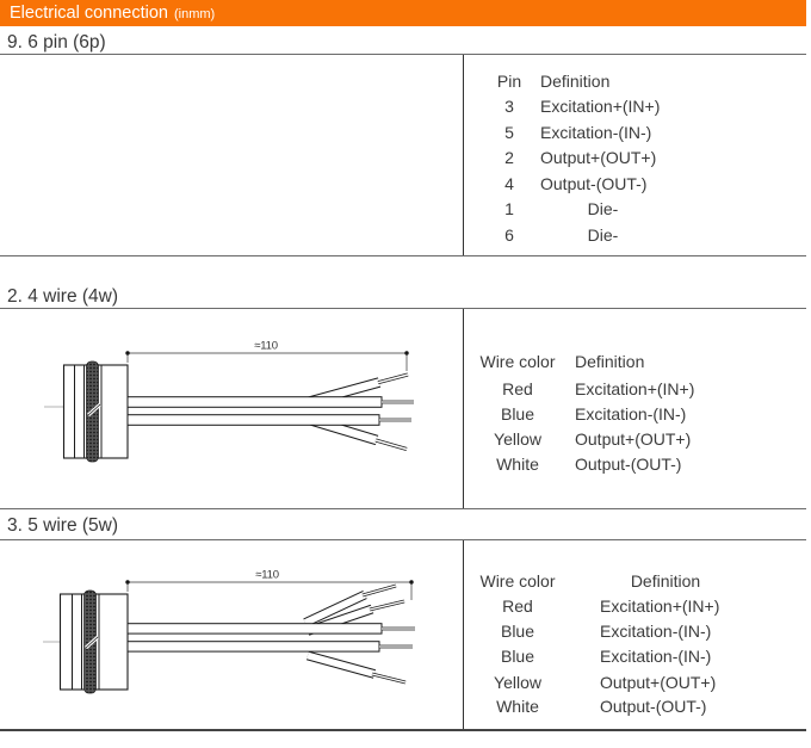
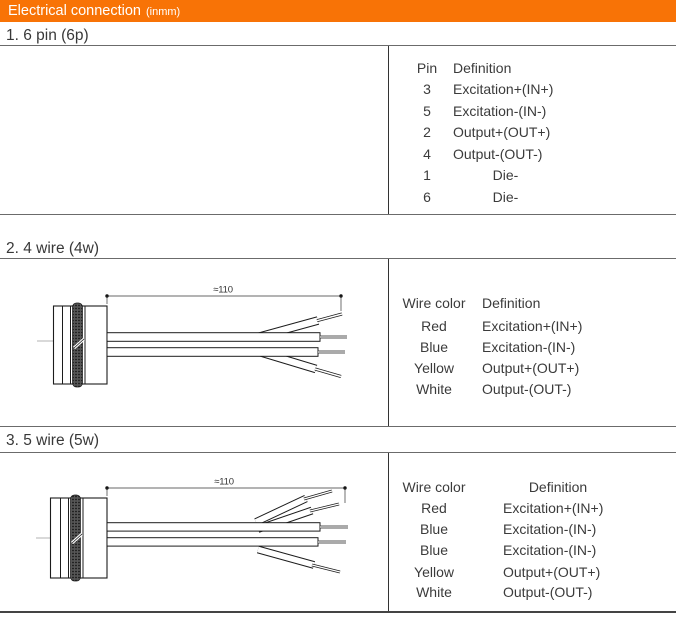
  Electrical connection (inmm)
- 9. 6 pin (6p)
+ 1. 6 pin (6p)
  2. 4 wire (4w)
  3. 5 wire (5w)
  Pin
  Definition
  3
  Excitation+(IN+)
  5
  Excitation-(IN-)
  2
  Output+(OUT+)
  4
  Output-(OUT-)
  1
  Die-
  6
  Die-
  ≈110
  Wire color
  Definition
  Red
  Excitation+(IN+)
  Blue
  Excitation-(IN-)
  Yellow
  Output+(OUT+)
  White
  Output-(OUT-)
  ≈110
  Wire color
  Definition
  Red
  Excitation+(IN+)
  Blue
  Excitation-(IN-)
  Blue
  Excitation-(IN-)
  Yellow
  Output+(OUT+)
  White
  Output-(OUT-)
